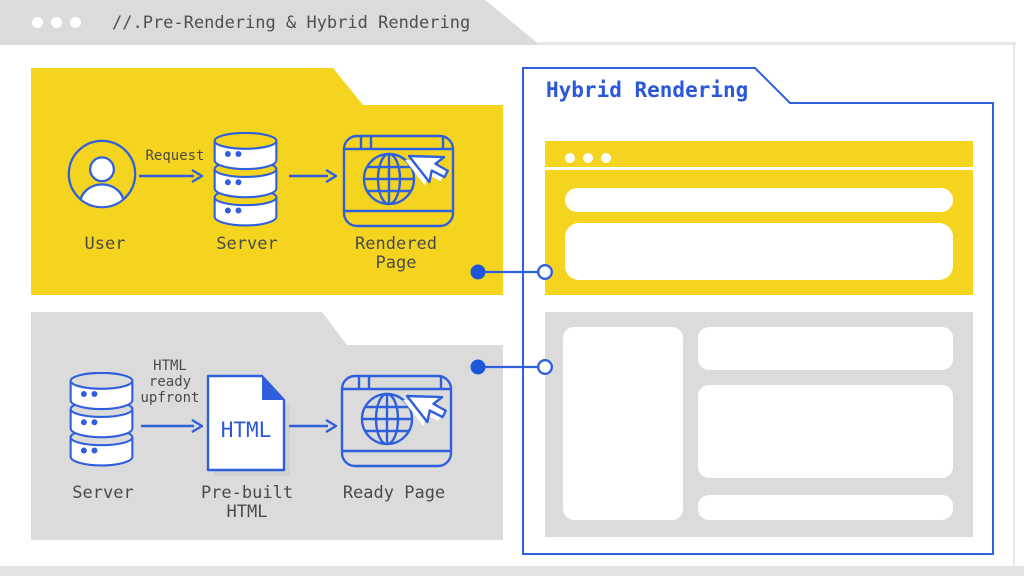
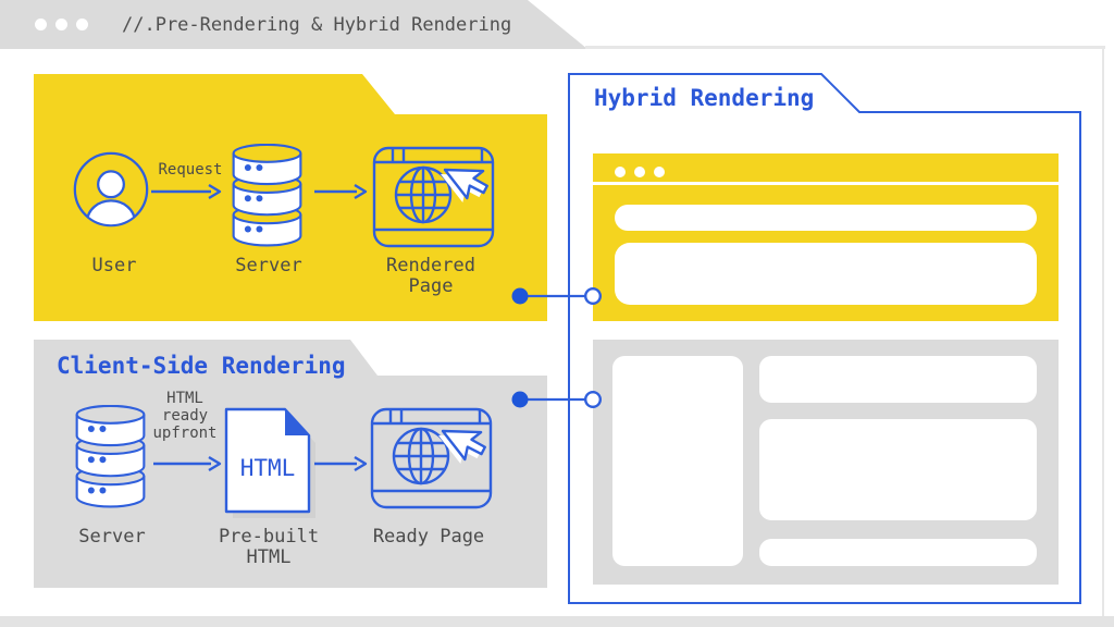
  //.Pre-Rendering & Hybrid Rendering
  Request
  User
  Server
  Rendered Page
+ Client-Side Rendering
  HTML ready upfront
  HTML
  Server
  Pre-built HTML
  Ready Page
  Hybrid Rendering
